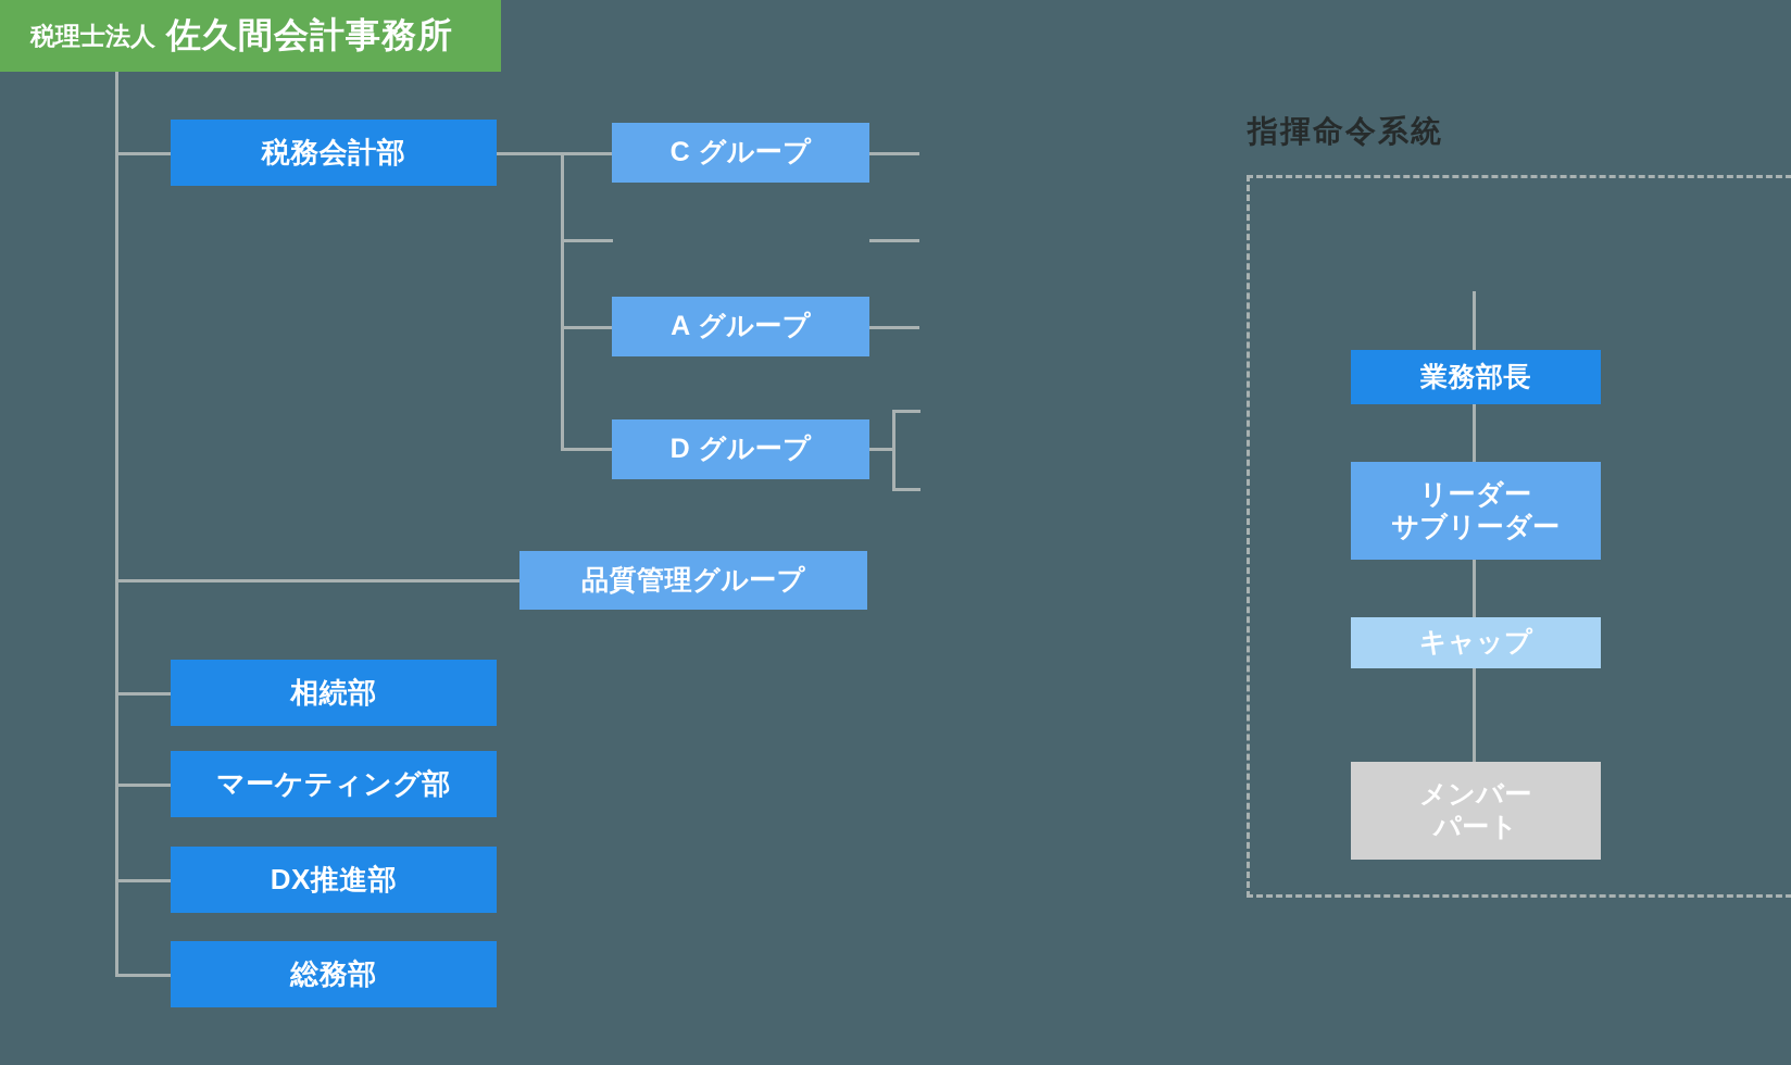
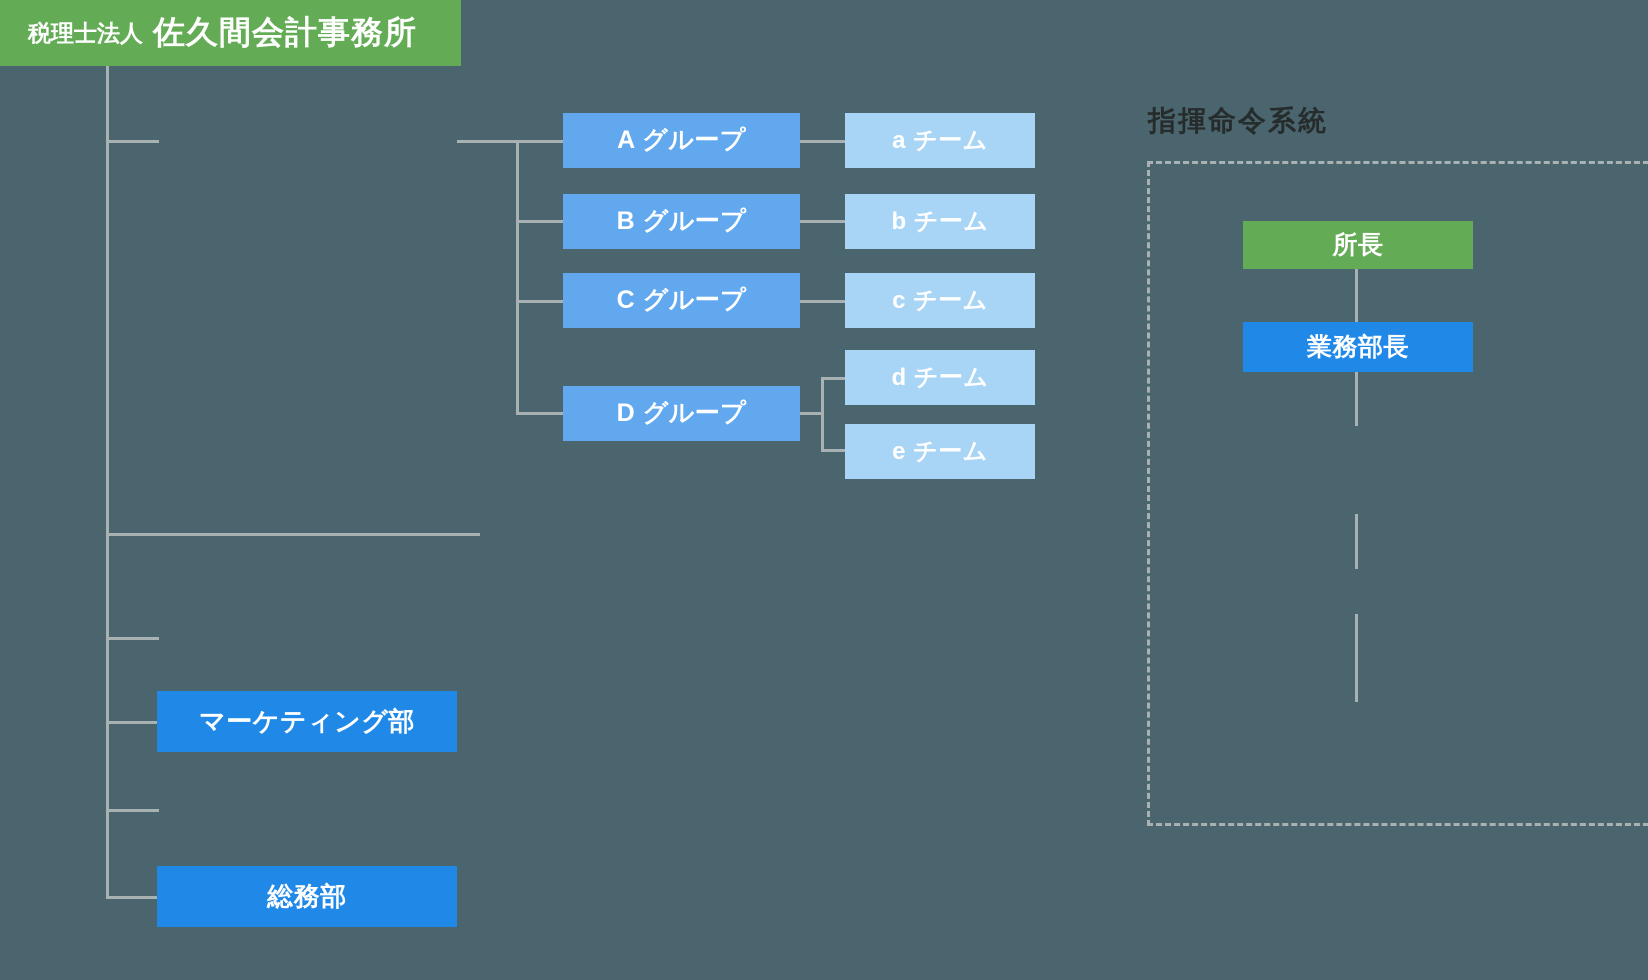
  税理士法人
  佐久間会計事務所
- 税務会計部
- 相続部
  マーケティング部
- DX推進部
  総務部
- 品質管理グループ
- C グループ
+ A グループ
+ B グループ
- A グループ
+ C グループ
  D グループ
+ a チーム
+ b チーム
+ c チーム
+ d チーム
+ e チーム
  指揮命令系統
+ 所長
  業務部長
- リーダー
- サブリーダー
- キャップ
- メンバー
- パート
